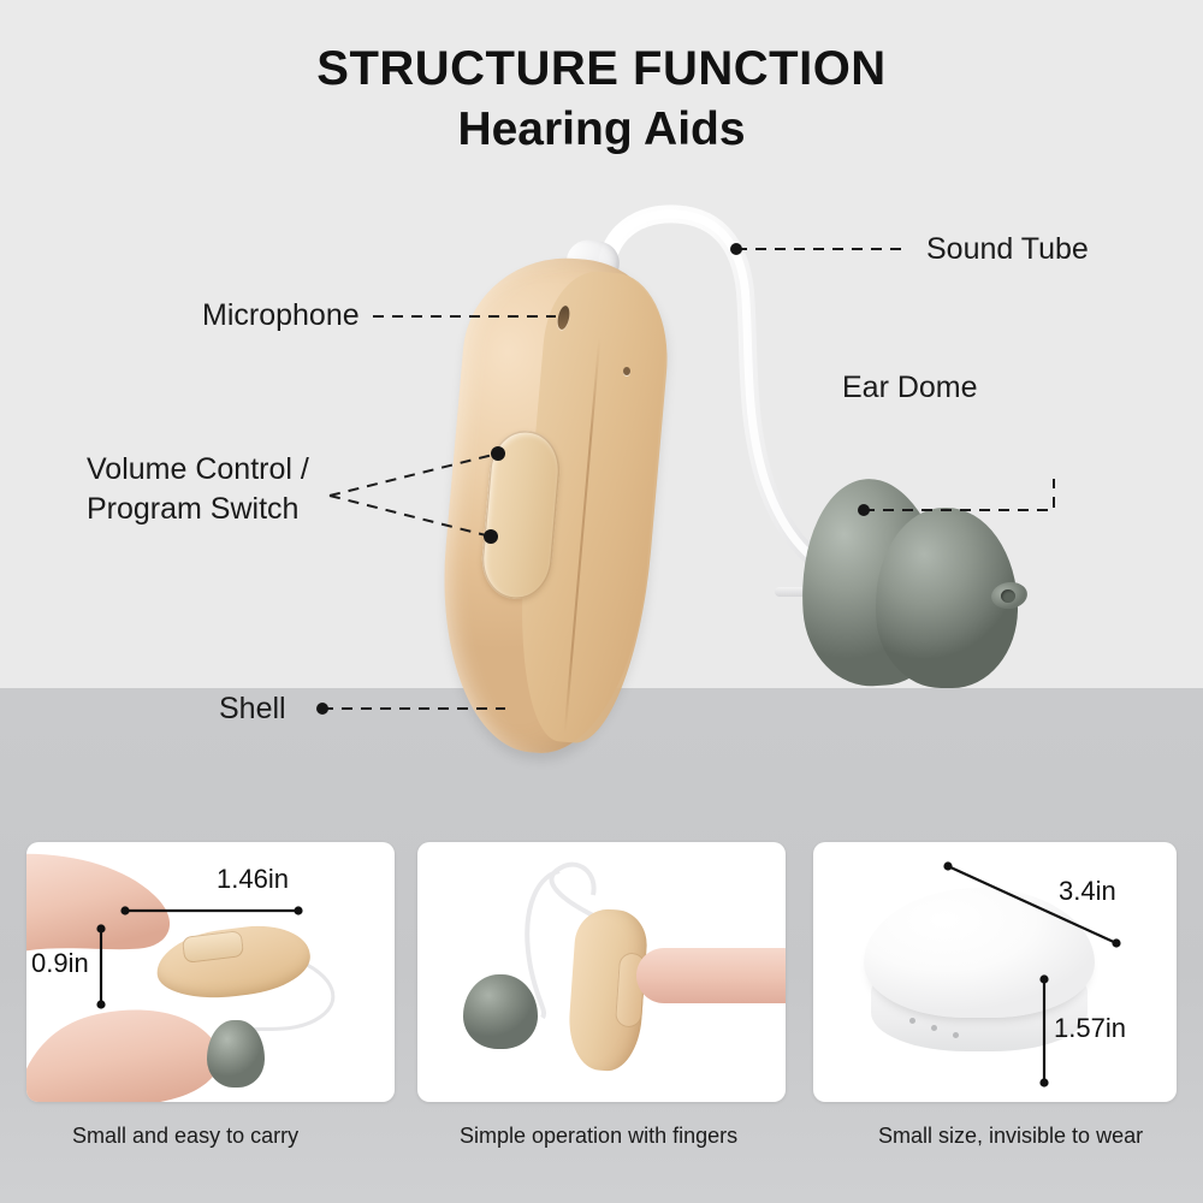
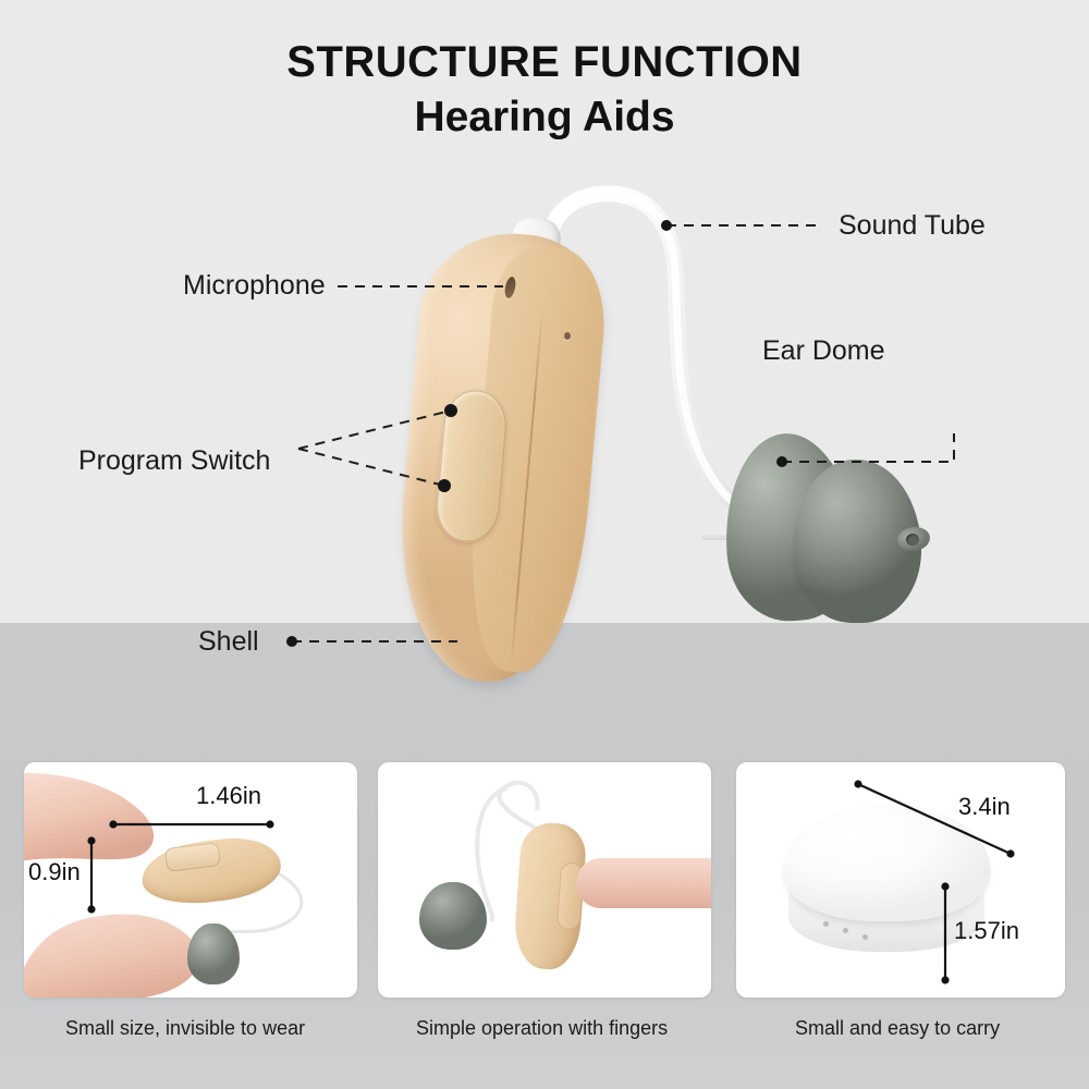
  STRUCTURE FUNCTION
  Hearing Aids
  Microphone
- Volume Control /
  Program Switch
  Shell
  Sound Tube
  Ear Dome
  1.46in
  0.9in
  3.4in
  1.57in
- Small and easy to carry
+ Small size, invisible to wear
  Simple operation with fingers
- Small size, invisible to wear
+ Small and easy to carry
